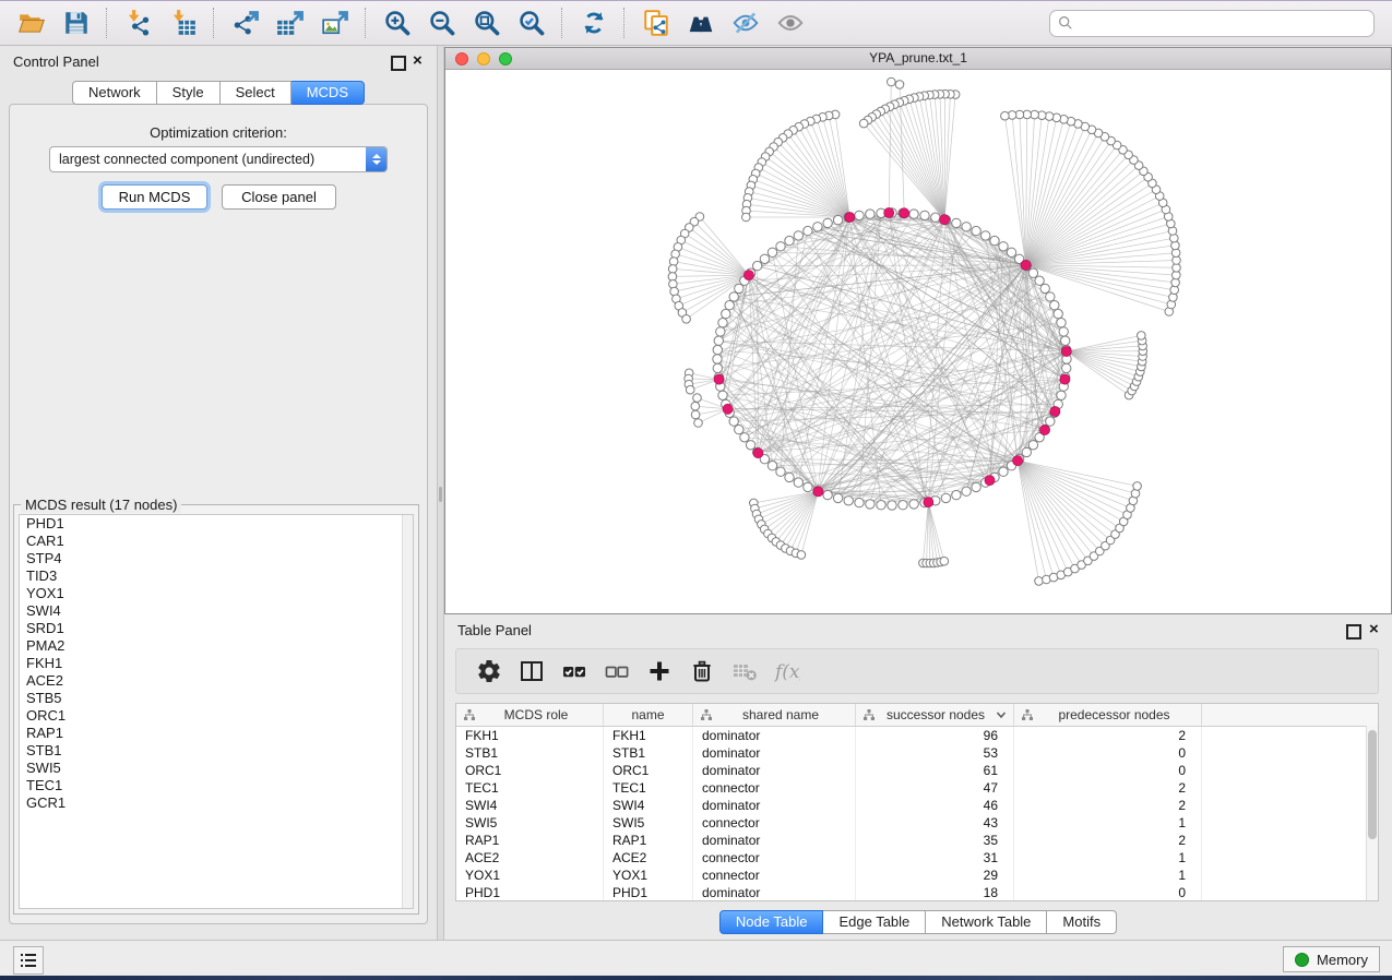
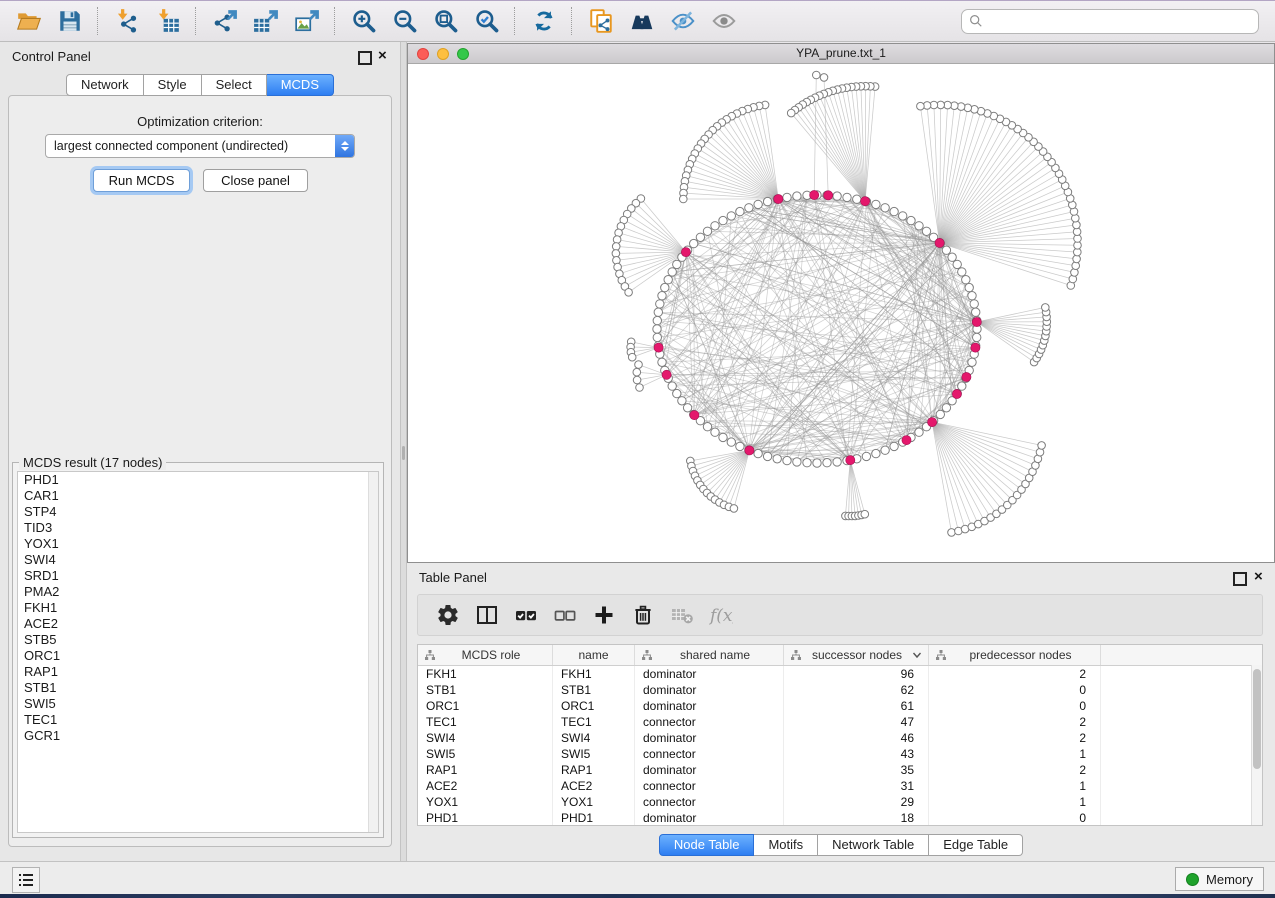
  Control Panel
  ×
  Network
  Style
  Select
  MCDS
  Optimization criterion:
  largest connected component (undirected)
  Run MCDS
  Close panel
  MCDS result (17 nodes)
  PHD1
  CAR1
  STP4
  TID3
  YOX1
  SWI4
  SRD1
  PMA2
  FKH1
  ACE2
  STB5
  ORC1
  RAP1
  STB1
  SWI5
  TEC1
  GCR1
  YPA_prune.txt_1
  Table Panel
  ×
  f(x
  MCDS role
  name
  shared name
  successor nodes
  predecessor nodes
  FKH1
  FKH1
  dominator
  96
  2
  STB1
  STB1
  dominator
- 53
+ 62
  0
  ORC1
  ORC1
  dominator
  61
  0
  TEC1
  TEC1
  connector
  47
  2
  SWI4
  SWI4
  dominator
  46
  2
  SWI5
  SWI5
  connector
  43
  1
  RAP1
  RAP1
  dominator
  35
  2
  ACE2
  ACE2
  connector
  31
  1
  YOX1
  YOX1
  connector
  29
  1
  PHD1
  PHD1
  dominator
  18
  0
  Node Table
- Edge Table
+ Motifs
  Network Table
- Motifs
+ Edge Table
  Memory
